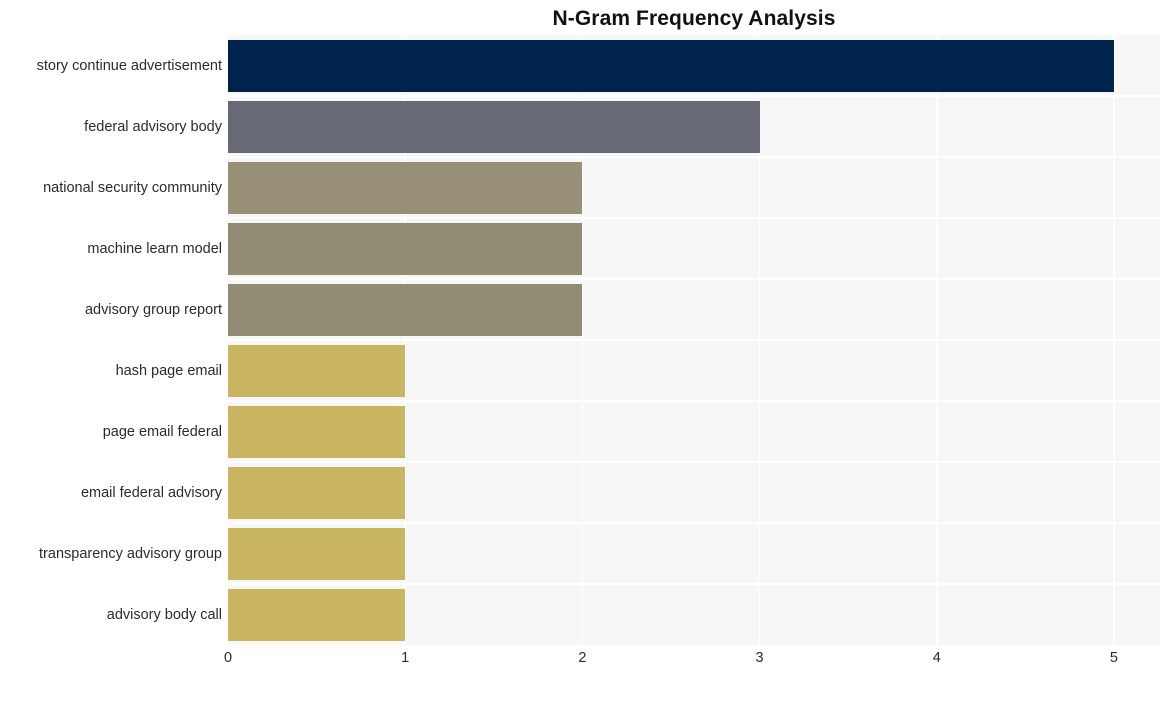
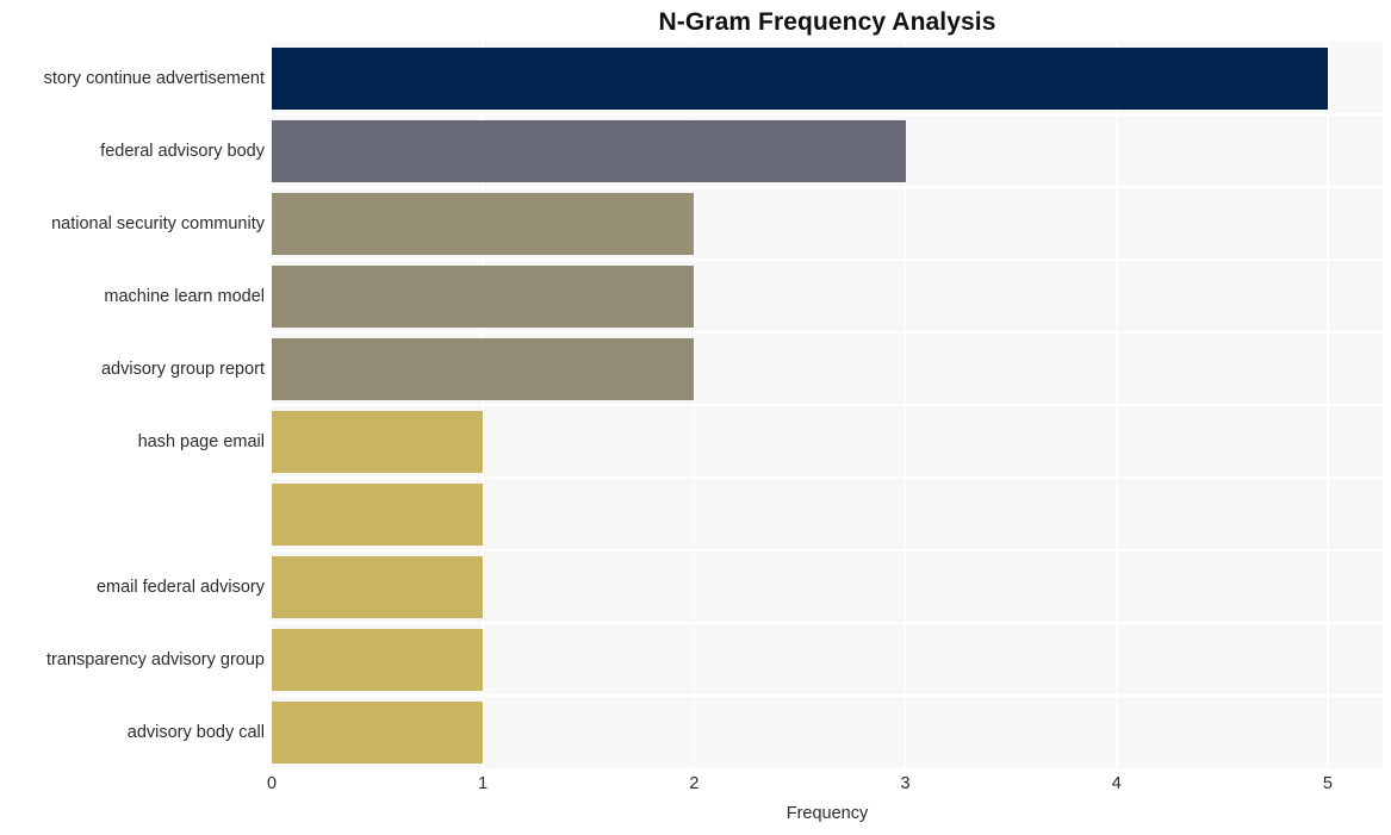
  N-Gram Frequency Analysis
  story continue advertisement
  federal advisory body
  national security community
  machine learn model
  advisory group report
  hash page email
- page email federal
  email federal advisory
  transparency advisory group
  advisory body call
  0
  1
  2
  3
  4
  5
+ Frequency
